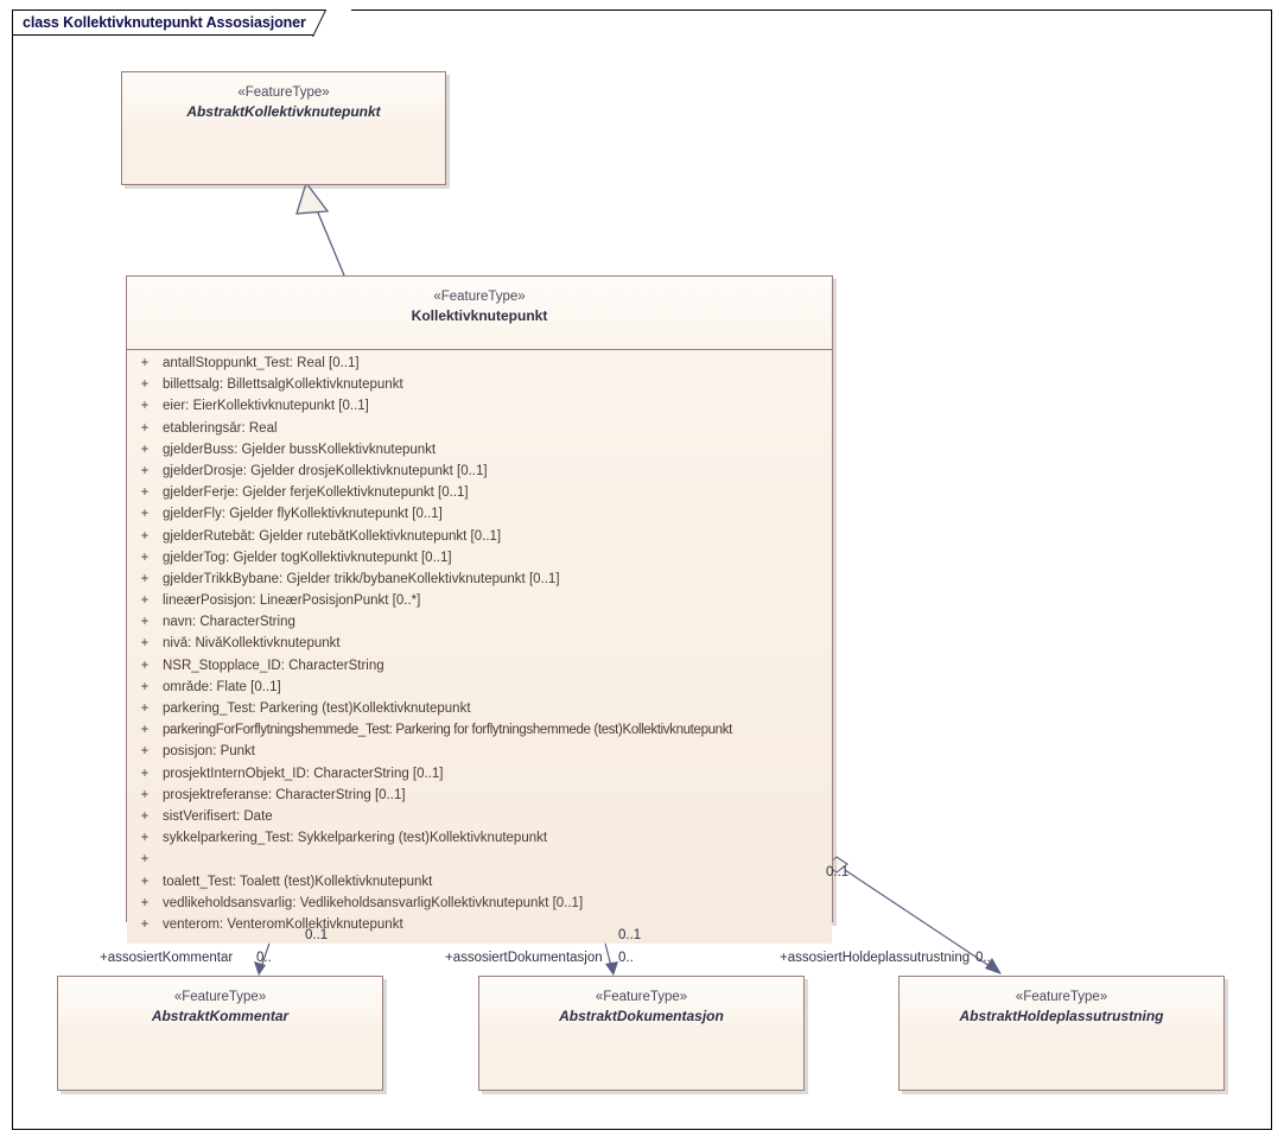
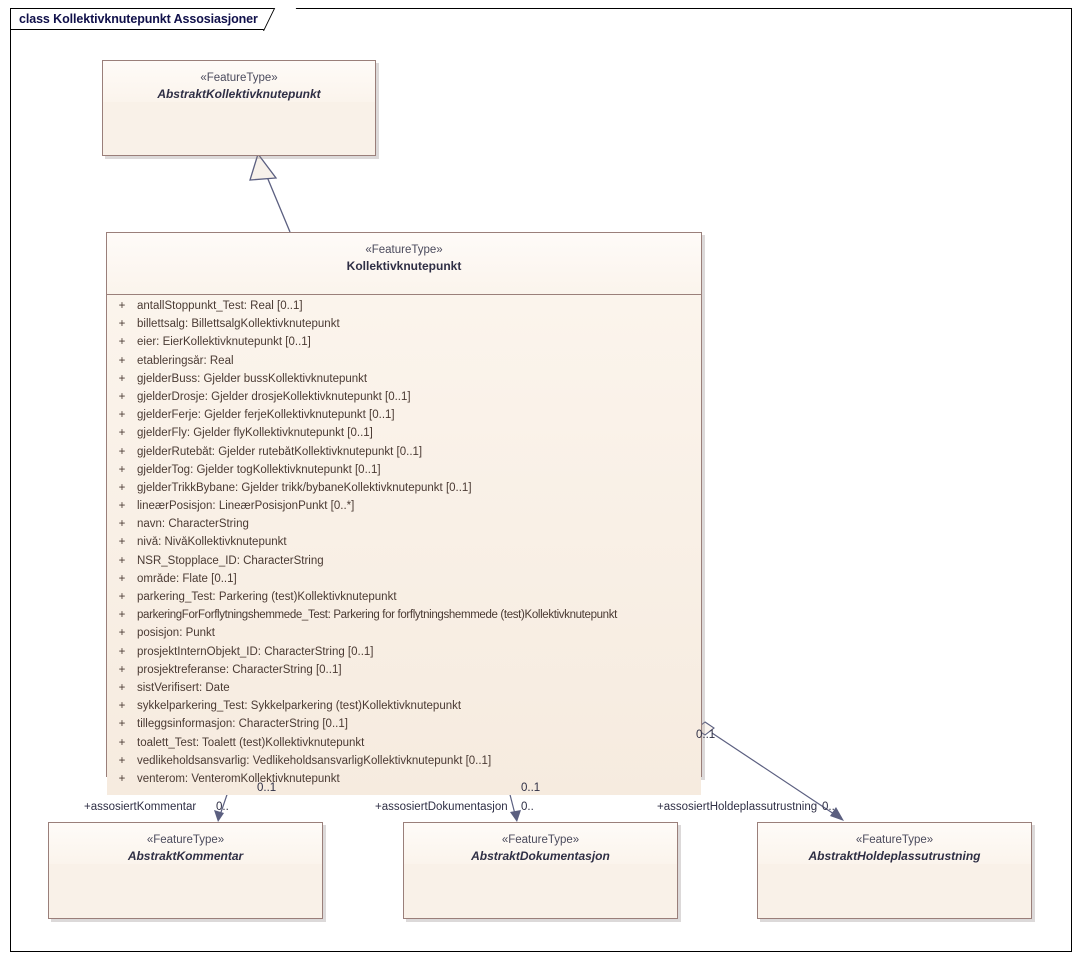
  class Kollektivknutepunkt Assosiasjoner
  «FeatureType»
  AbstraktKollektivknutepunkt
  «FeatureType»
  Kollektivknutepunkt
  +
  antallStoppunkt_Test: Real [0..1]
  +
  billettsalg: BillettsalgKollektivknutepunkt
  +
  eier: EierKollektivknutepunkt [0..1]
  +
  etableringsår: Real
  +
  gjelderBuss: Gjelder bussKollektivknutepunkt
  +
  gjelderDrosje: Gjelder drosjeKollektivknutepunkt [0..1]
  +
  gjelderFerje: Gjelder ferjeKollektivknutepunkt [0..1]
  +
  gjelderFly: Gjelder flyKollektivknutepunkt [0..1]
  +
  gjelderRutebåt: Gjelder rutebåtKollektivknutepunkt [0..1]
  +
  gjelderTog: Gjelder togKollektivknutepunkt [0..1]
  +
  gjelderTrikkBybane: Gjelder trikk/bybaneKollektivknutepunkt [0..1]
  +
  lineærPosisjon: LineærPosisjonPunkt [0..*]
  +
  navn: CharacterString
  +
  nivå: NivåKollektivknutepunkt
  +
  NSR_Stopplace_ID: CharacterString
  +
  område: Flate [0..1]
  +
  parkering_Test: Parkering (test)Kollektivknutepunkt
  +
  parkeringForForflytningshemmede_Test: Parkering for forflytningshemmede (test)Kollektivknutepunkt
  +
  posisjon: Punkt
  +
  prosjektInternObjekt_ID: CharacterString [0..1]
  +
  prosjektreferanse: CharacterString [0..1]
  +
  sistVerifisert: Date
  +
  sykkelparkering_Test: Sykkelparkering (test)Kollektivknutepunkt
  +
+ tilleggsinformasjon: CharacterString [0..1]
  +
  toalett_Test: Toalett (test)Kollektivknutepunkt
  +
  vedlikeholdsansvarlig: VedlikeholdsansvarligKollektivknutepunkt [0..1]
  +
  venterom: VenteromKollektivknutepunkt
  «FeatureType»
  AbstraktKommentar
  «FeatureType»
  AbstraktDokumentasjon
  «FeatureType»
  AbstraktHoldeplassutrustning
  0..1
  +assosiertKommentar
  0..
  0..1
  +assosiertDokumentasjon
  0..
  0..1
  +assosiertHoldeplassutrustning
  0..
